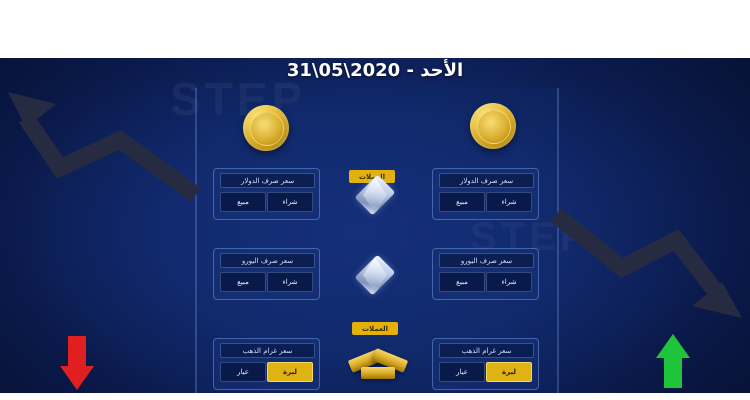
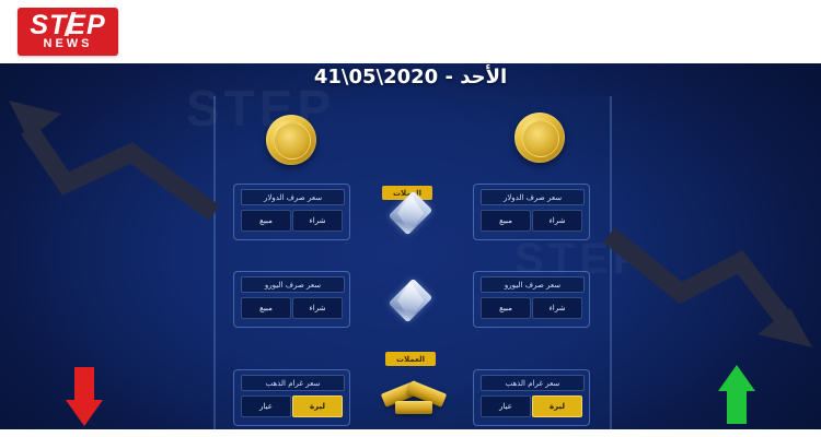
+ STEP
+ NEWS
- الأحد - 2020\05\31
+ الأحد - 2020\05\41
